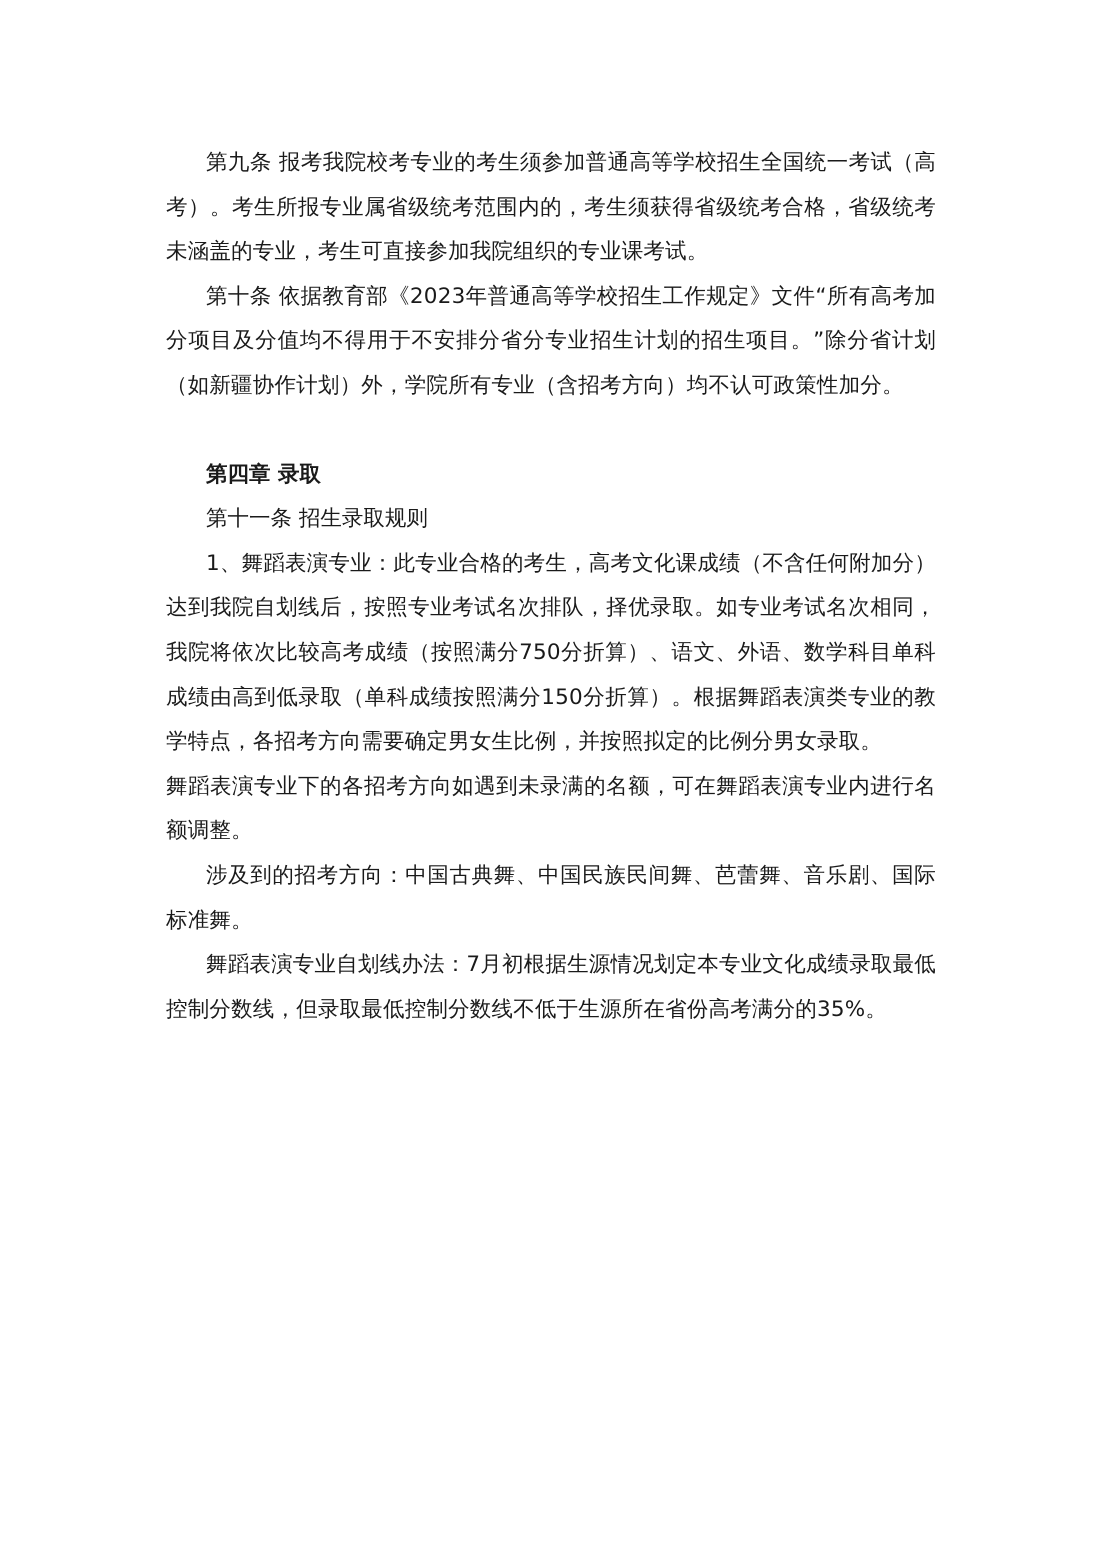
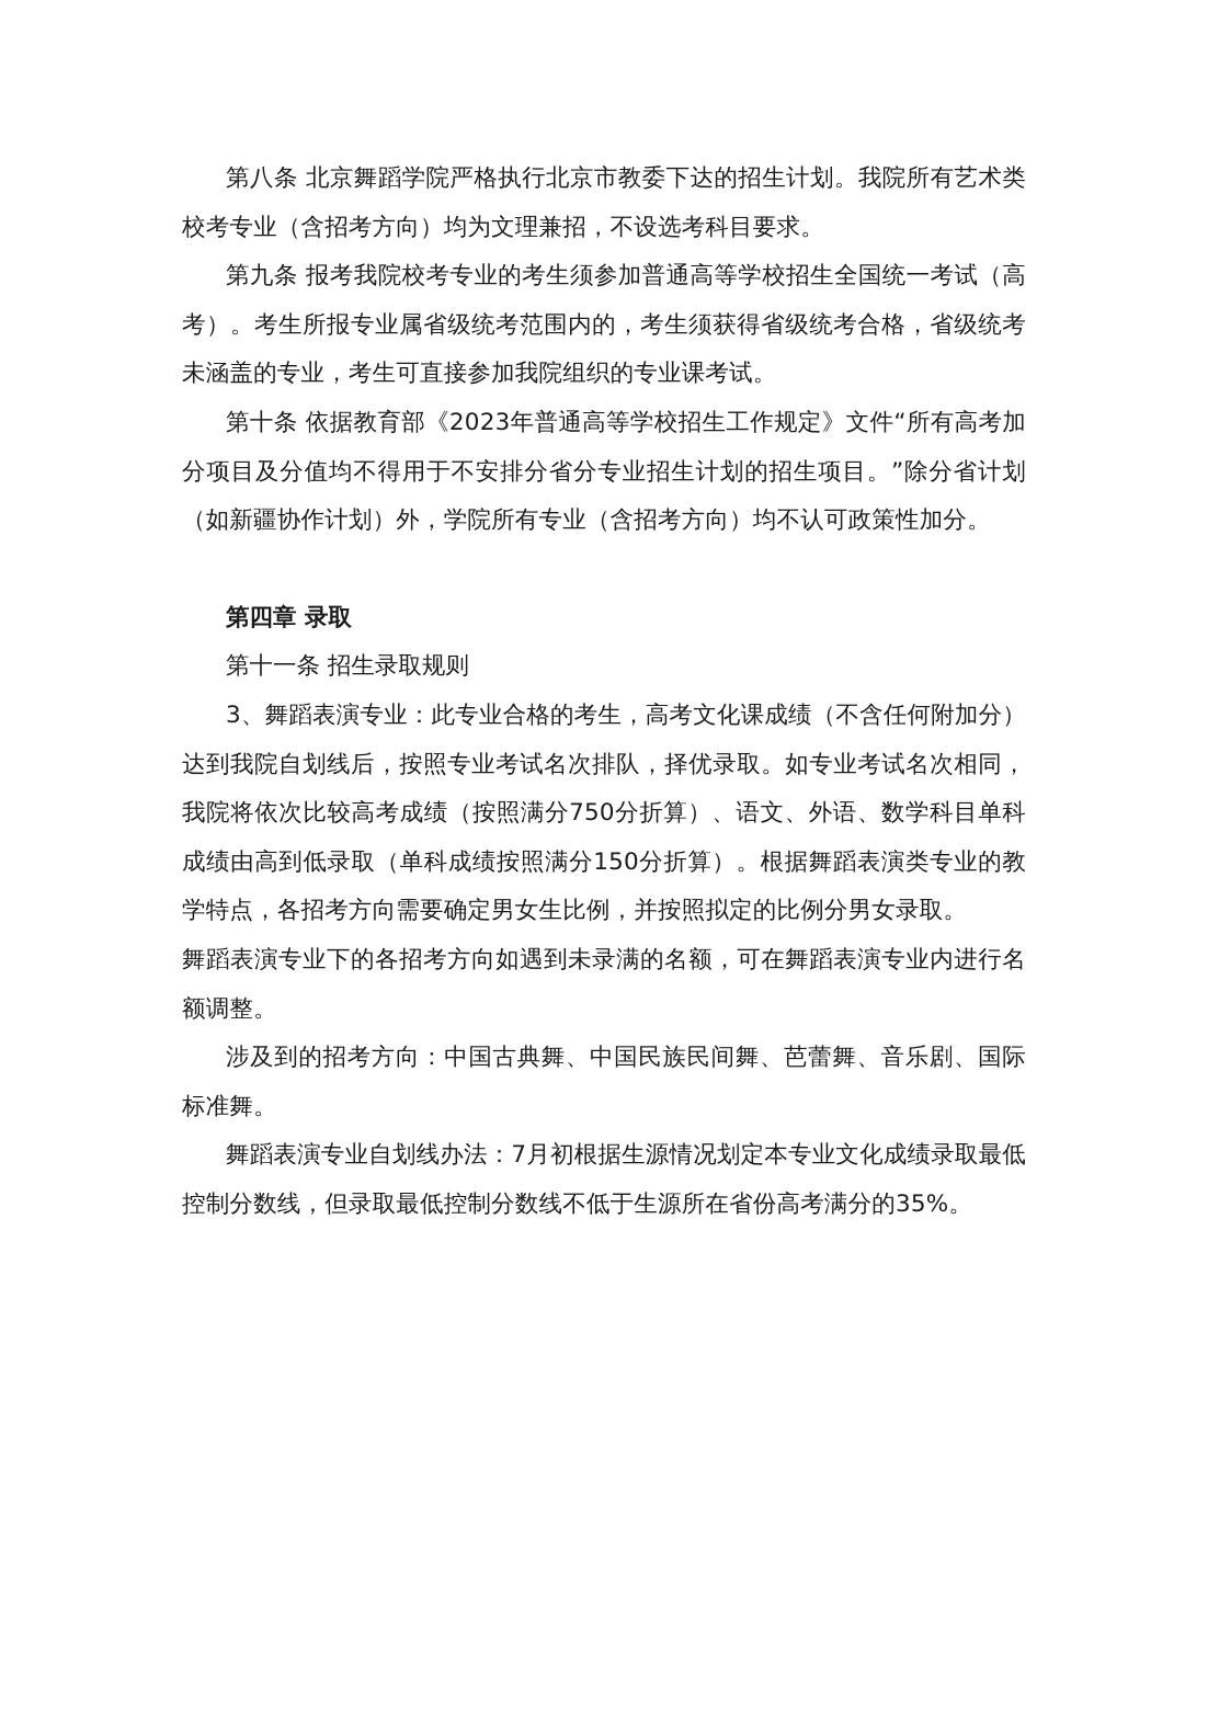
+ 第八条 北京舞蹈学院严格执行北京市教委下达的招生计划。我院所有艺术类校考专业（含招考方向）均为文理兼招，不设选考科目要求。
  第九条 报考我院校考专业的考生须参加普通高等学校招生全国统一考试（高考）。考生所报专业属省级统考范围内的，考生须获得省级统考合格，省级统考未涵盖的专业，考生可直接参加我院组织的专业课考试。
  第十条 依据教育部《2023年普通高等学校招生工作规定》文件“所有高考加分项目及分值均不得用于不安排分省分专业招生计划的招生项目。”除分省计划（如新疆协作计划）外，学院所有专业（含招考方向）均不认可政策性加分。
  第四章 录取
  第十一条 招生录取规则
- 1、舞蹈表演专业：此专业合格的考生，高考文化课成绩（不含任何附加分）达到我院自划线后，按照专业考试名次排队，择优录取。如专业考试名次相同，我院将依次比较高考成绩（按照满分750分折算）、语文、外语、数学科目单科成绩由高到低录取（单科成绩按照满分150分折算）。根据舞蹈表演类专业的教学特点，各招考方向需要确定男女生比例，并按照拟定的比例分男女录取。
+ 3、舞蹈表演专业：此专业合格的考生，高考文化课成绩（不含任何附加分）达到我院自划线后，按照专业考试名次排队，择优录取。如专业考试名次相同，我院将依次比较高考成绩（按照满分750分折算）、语文、外语、数学科目单科成绩由高到低录取（单科成绩按照满分150分折算）。根据舞蹈表演类专业的教学特点，各招考方向需要确定男女生比例，并按照拟定的比例分男女录取。
  舞蹈表演专业下的各招考方向如遇到未录满的名额，可在舞蹈表演专业内进行名额调整。
  涉及到的招考方向：中国古典舞、中国民族民间舞、芭蕾舞、音乐剧、国际标准舞。
  舞蹈表演专业自划线办法：7月初根据生源情况划定本专业文化成绩录取最低控制分数线，但录取最低控制分数线不低于生源所在省份高考满分的35%。
